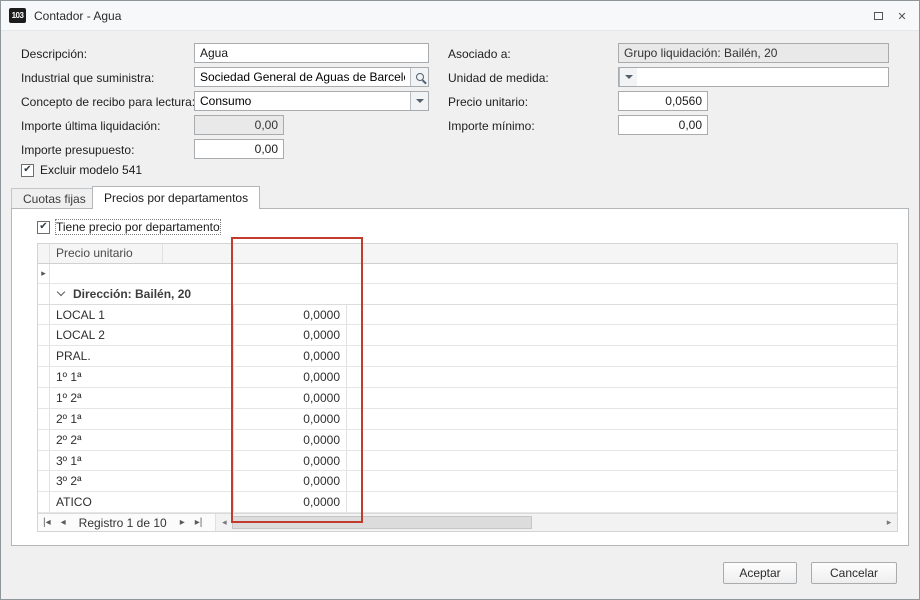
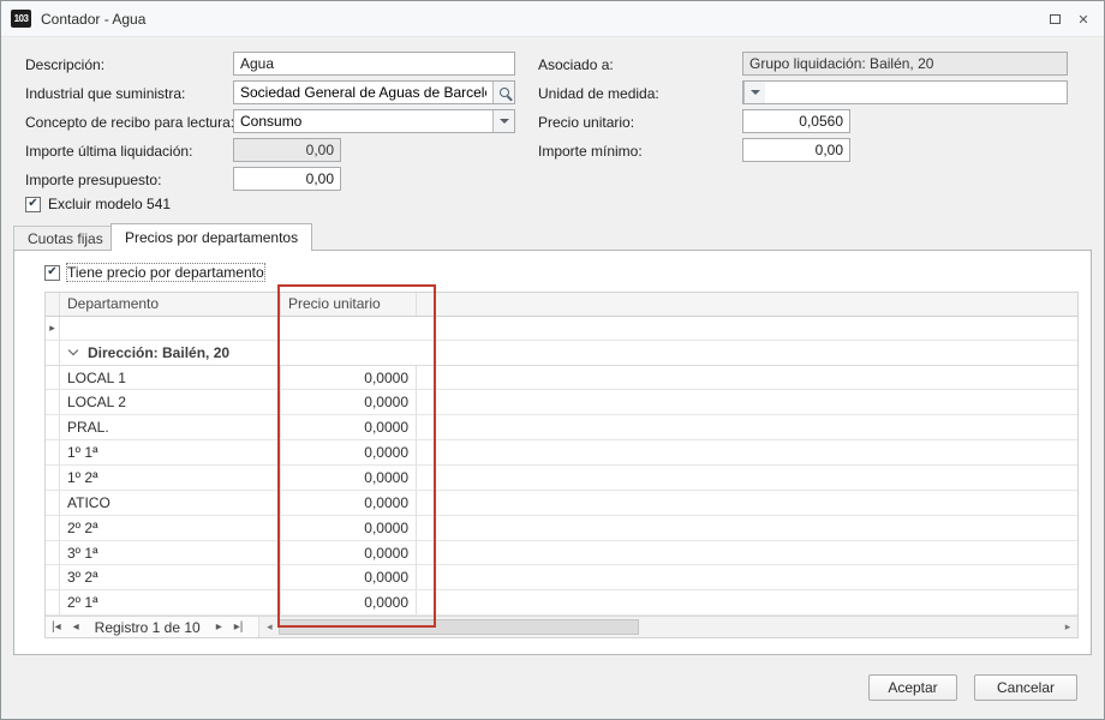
  103
  Contador - Agua
  ✕
  Descripción:
  Industrial que suministra:
  Concepto de recibo para lectura
  Importe última liquidación:
  Importe presupuesto:
  Asociado a:
  Unidad de medida:
  Precio unitario:
  Importe mínimo:
  Agua
  Sociedad General de Aguas de Barcel
  Consumo
  0,00
  0,00
  Grupo liquidación: Bailén, 20
  0,0560
  0,00
  ✔
  Excluir modelo 541
  Cuotas fijas
  Precios por departamentos
  ✔
  Tiene precio por departamento
+ Departamento
  Precio unitario
  ▸
  Dirección: Bailén, 20
  LOCAL 1
  0,0000
  LOCAL 2
  0,0000
  PRAL.
  0,0000
  1º 1ª
  0,0000
  1º 2ª
  0,0000
- 2º 1ª
+ ATICO
  0,0000
  2º 2ª
  0,0000
  3º 1ª
  0,0000
  3º 2ª
  0,0000
- ATICO
+ 2º 1ª
  0,0000
  |◂
  ◂
  Registro 1 de 10
  ▸
  ▸|
  ◂
  ▸
  Aceptar
  Cancelar
